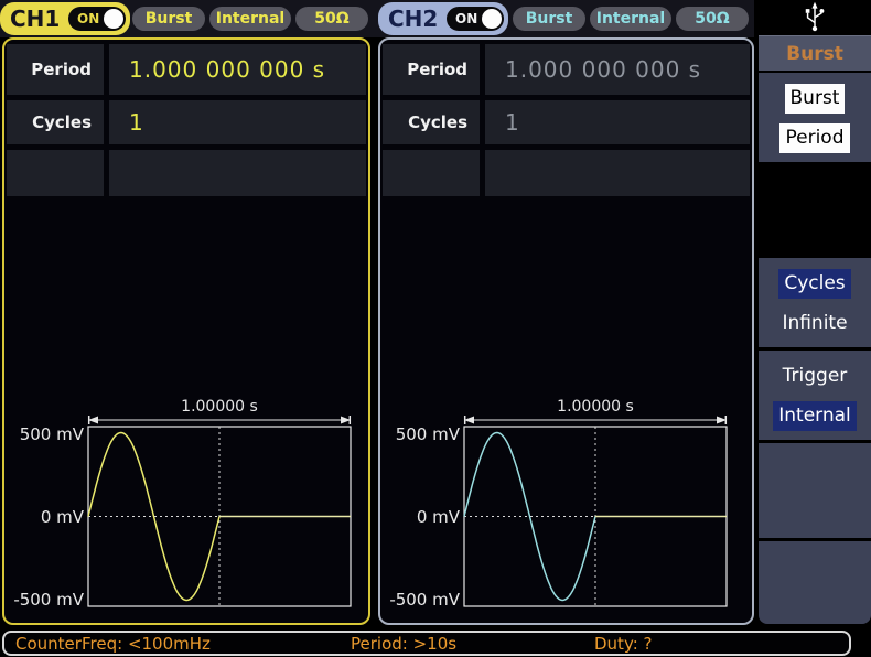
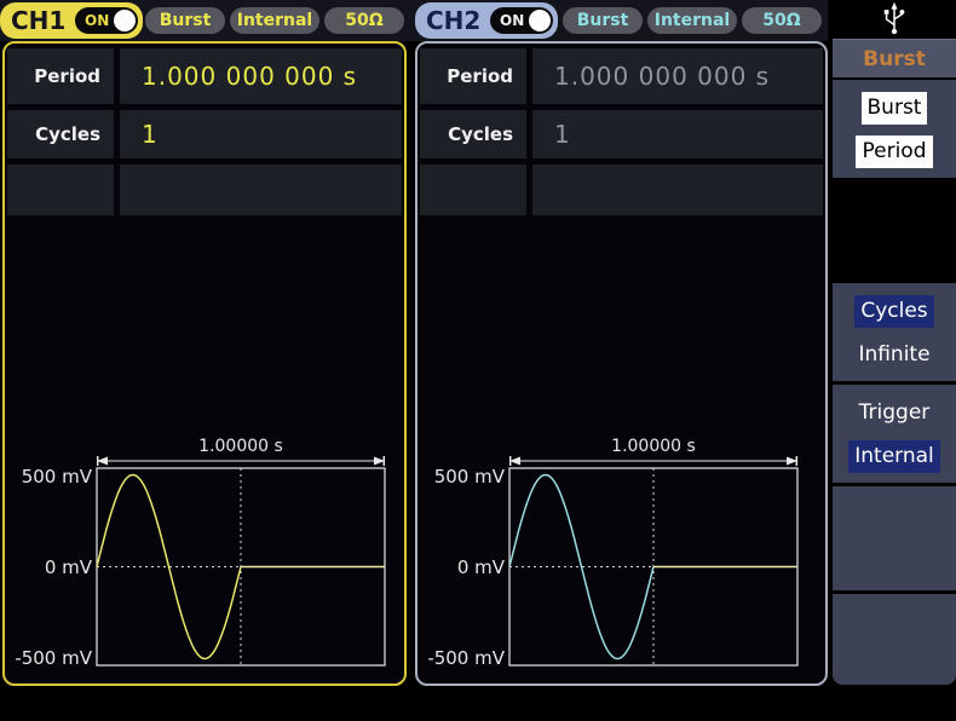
  CH1
  ON
  Burst
  Internal
  50Ω
  CH2
  ON
  Burst
  Internal
  50Ω
  Period
  1.000 000 000 s
  Cycles
  1
  1.00000 s
  500 mV
  0 mV
  -500 mV
  Period
  1.000 000 000 s
  Cycles
  1
  1.00000 s
  500 mV
  0 mV
  -500 mV
  Burst
  Burst
  Period
  Cycles
  Infinite
  Trigger
  Internal
- Counter:
- Freq: <100mHz
- Period: >10s
- Duty: ?
